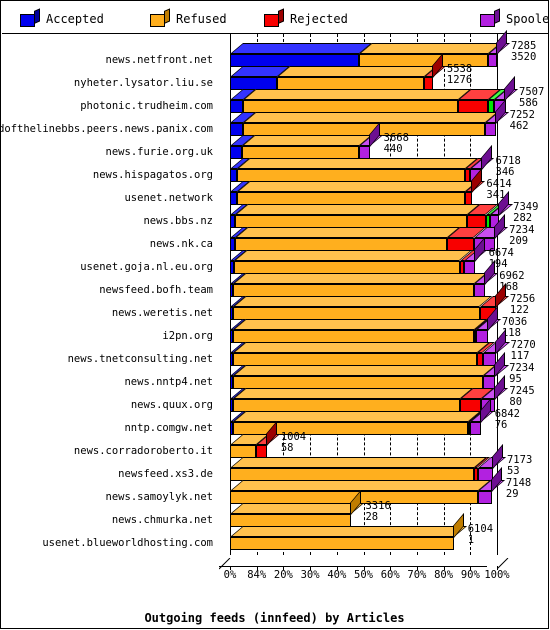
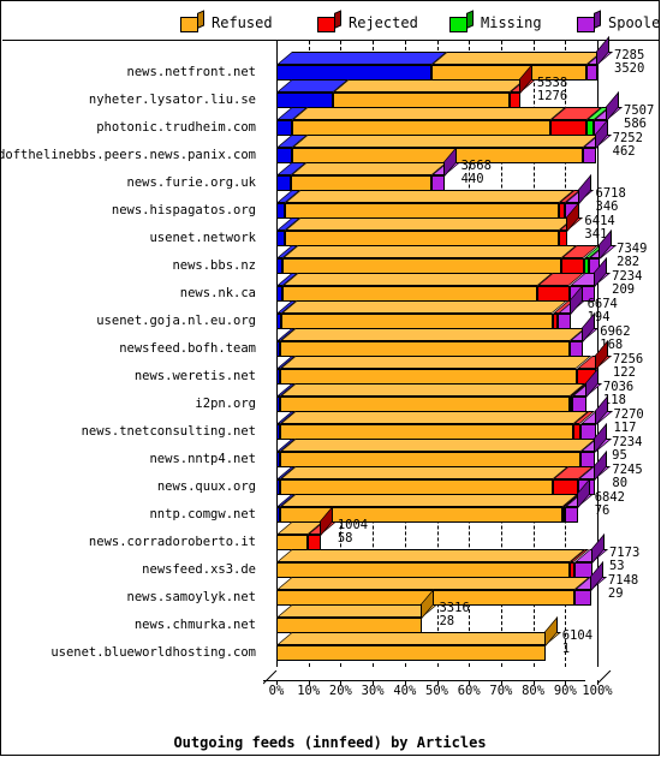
- Accepted
  Refused
  Rejected
+ Missing
  Spoole
  news.netfront.net
  nyheter.lysator.liu.se
  photonic.trudheim.com
  dofthelinebbs.peers.news.panix.com
  news.furie.org.uk
  news.hispagatos.org
  usenet.network
  news.bbs.nz
  news.nk.ca
  usenet.goja.nl.eu.org
  newsfeed.bofh.team
  news.weretis.net
  i2pn.org
  news.tnetconsulting.net
  news.nntp4.net
  news.quux.org
  nntp.comgw.net
  news.corradoroberto.it
  newsfeed.xs3.de
  news.samoylyk.net
  news.chmurka.net
  usenet.blueworldhosting.com
  7285
  3520
  5538
  1276
  7507
  586
  7252
  462
  3668
  440
  6718
  346
  6414
  341
  7349
  282
  7234
  209
  6674
  6962
  7256
  122
  7036
  7270
  117
  7234
  95
  7245
  80
  6842
  76
  1004
  58
  7173
  53
  7148
  29
  3316
  28
  6104
  1
  0%
- 84%
+ 10%
  20%
  30%
  40%
  50%
  60%
  70%
  80%
  90%
  100%
  Outgoing feeds (innfeed) by Articles
